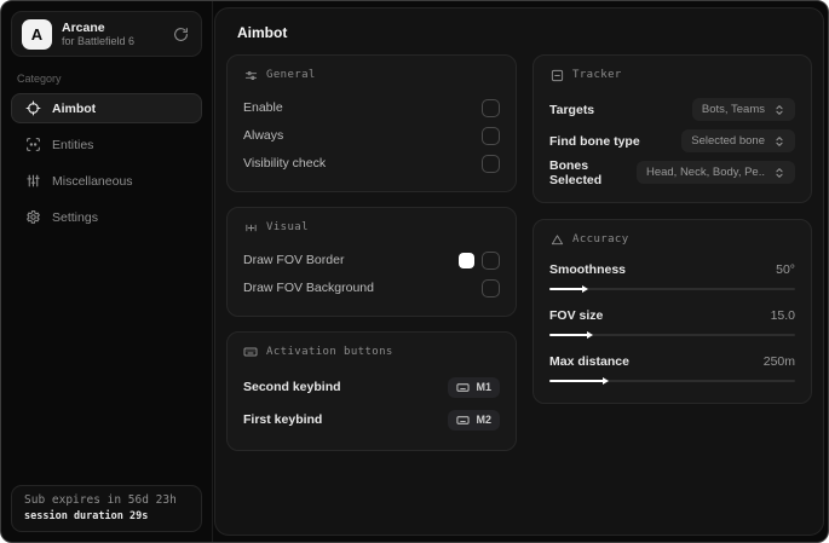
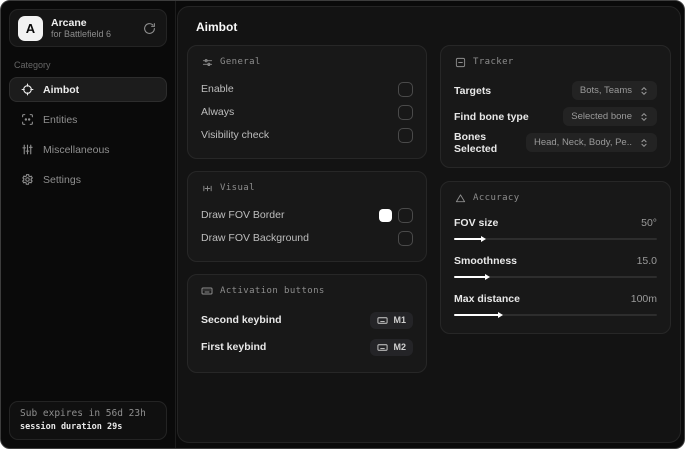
  A
  Arcane
  for Battlefield 6
  Category
  Aimbot
  Entities
  Miscellaneous
  Settings
  Sub expires in 56d 23h
  session duration 29s
  Aimbot
  General
  Enable
  Always
  Visibility check
  Visual
  Draw FOV Border
  Draw FOV Background
  Activation buttons
  Second keybind
  M1
  First keybind
  M2
  Tracker
  Targets
  Bots, Teams
  Find bone type
  Selected bone
  Bones Selected
  Head, Neck, Body, Pe..
  Accuracy
- Smoothness
+ FOV size
  50°
- FOV size
+ Smoothness
  15.0
  Max distance
- 250m
+ 100m
